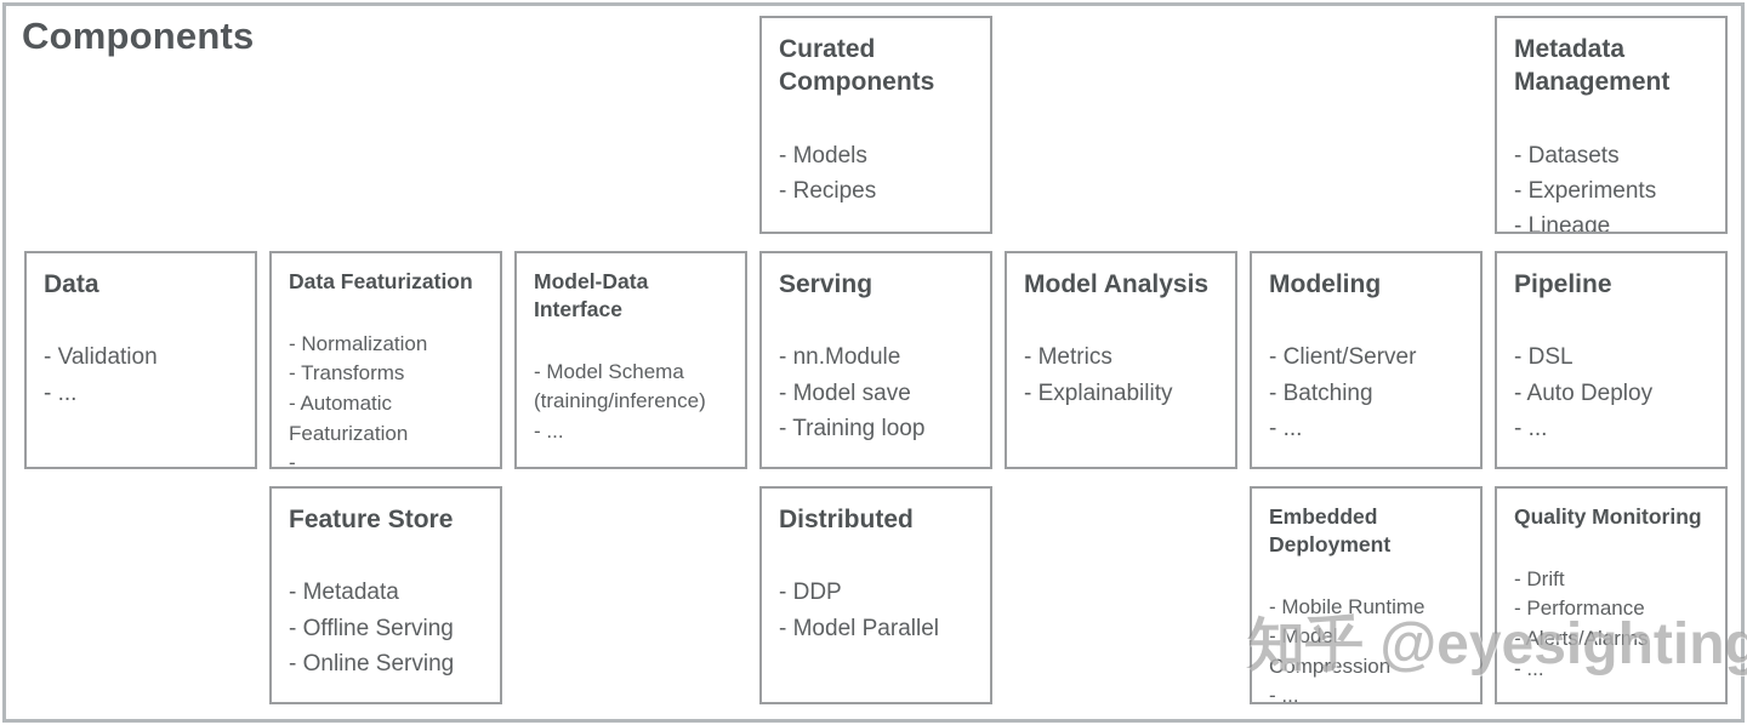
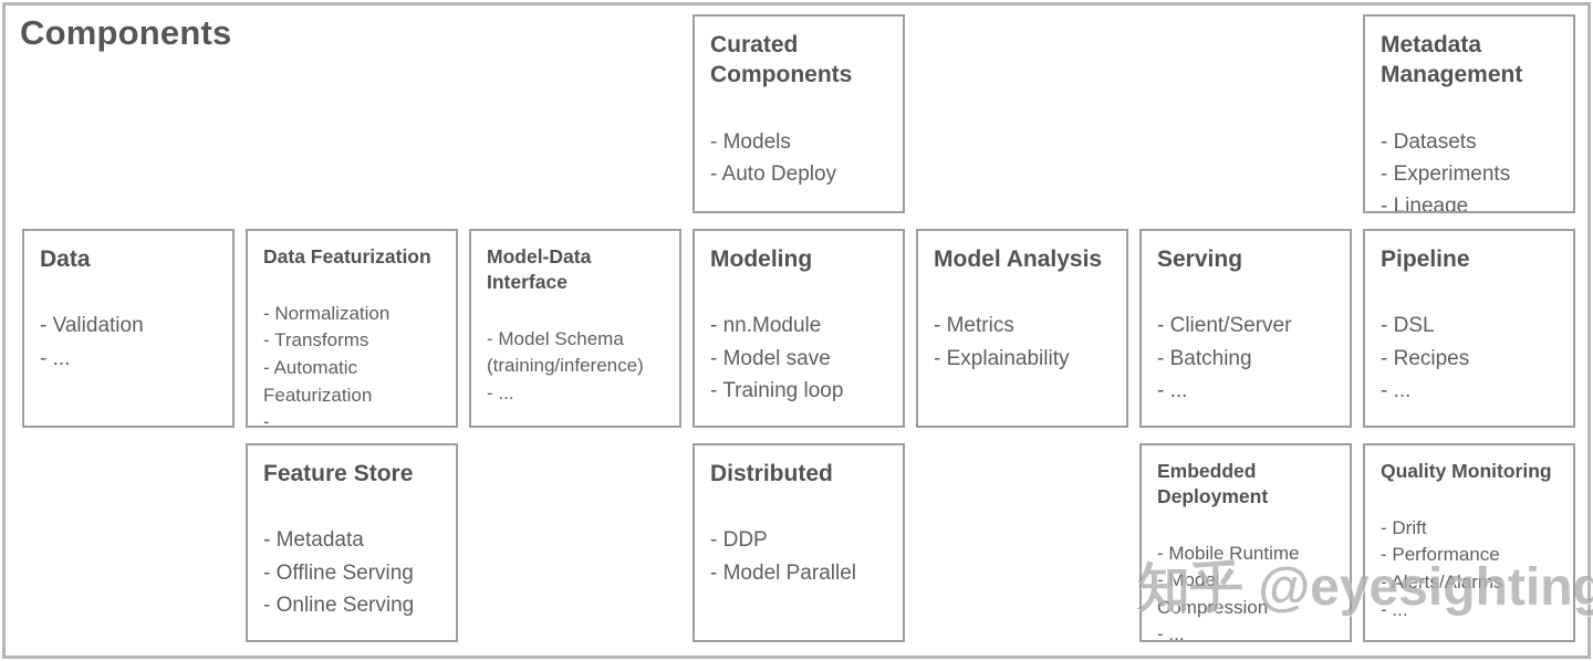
  Components
  Curated Components
  - Models
- - Recipes
+ - Auto Deploy
  Metadata Management
  - Datasets
  - Experiments
  - Lineage
  Data
  - Validation
  - ...
  Data Featurization
  - Normalization
  - Transforms
  - Automatic Featurization
  - ...
  Model-Data Interface
  - Model Schema (training/inference)
  - ...
- Serving
+ Modeling
  - nn.Module
  - Model save
  - Training loop
  Model Analysis
  - Metrics
  - Explainability
- Modeling
+ Serving
  - Client/Server
  - Batching
  - ...
  Pipeline
  - DSL
- - Auto Deploy
+ - Recipes
  - ...
  Feature Store
  - Metadata
  - Offline Serving
  - Online Serving
  Distributed
  - DDP
  - Model Parallel
  Embedded Deployment
  - Mobile Runtime
  - Model Compression
  - ...
  Quality Monitoring
  - Drift
  - Performance
  - Alerts/Alarms
  - ...
  知乎 @eyesighting
